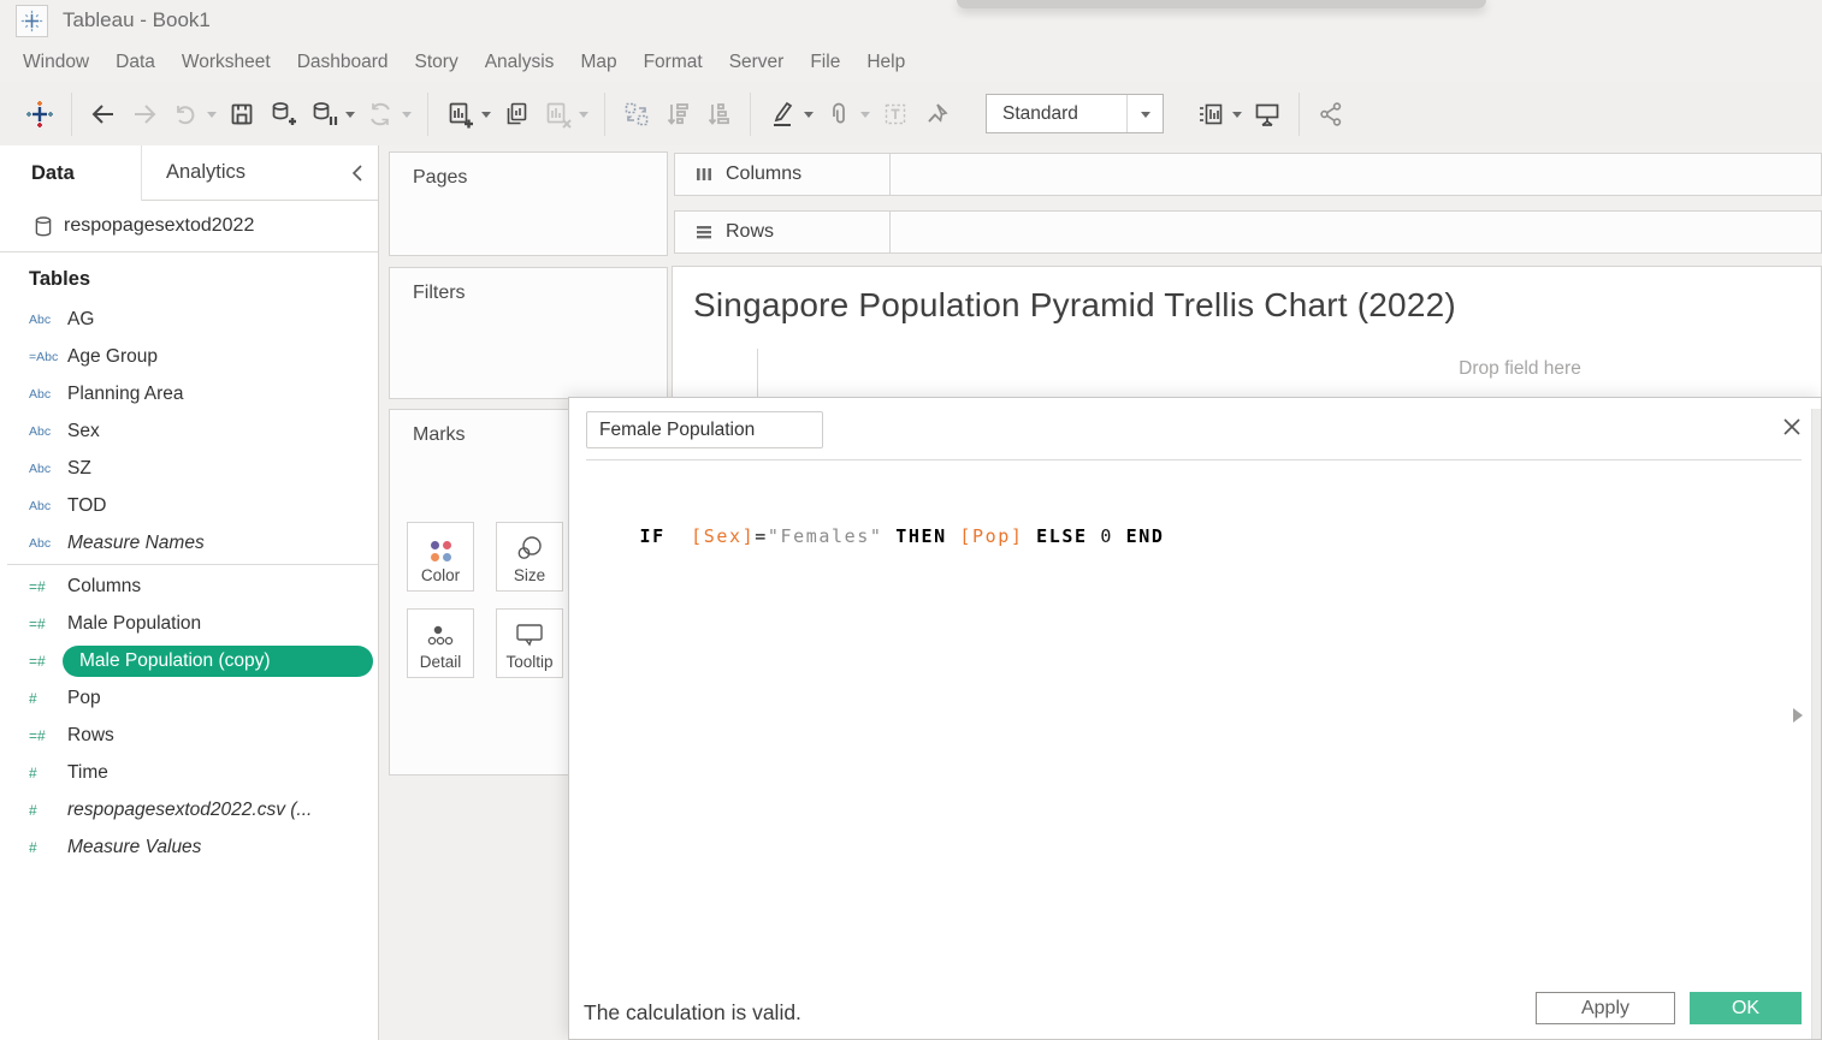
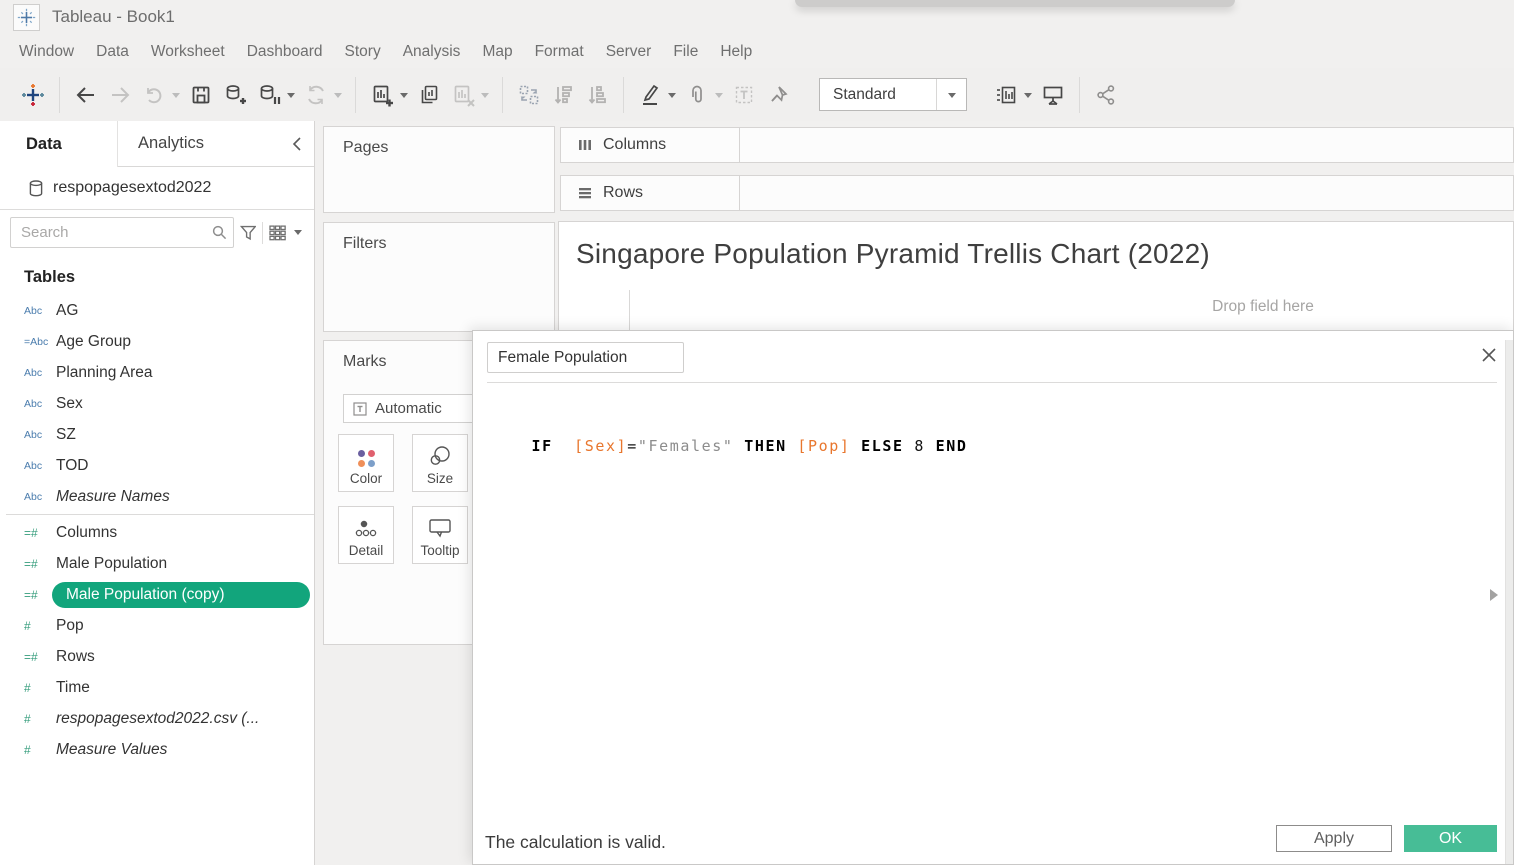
  Tableau - Book1
  Window
  Data
  Worksheet
  Dashboard
  Story
  Analysis
  Map
  Format
  Server
  File
  Help
  Standard
  Data
  Analytics
  respopagesextod2022
+ Search
  Tables
  Abc
  AG
  =Abc
  Age Group
  Abc
  Planning Area
  Abc
  Sex
  Abc
  SZ
  Abc
  TOD
  Abc
  Measure Names
  =#
  Columns
  =#
  Male Population
  =#
  Male Population (copy)
  #
  Pop
  =#
  Rows
  #
  Time
  #
  respopagesextod2022.csv (...
  #
  Measure Values
  Pages
  Filters
  Marks
+ Automatic
  Color
  Size
  Detail
  Tooltip
  Columns
  Rows
  Singapore Population Pyramid Trellis Chart (2022)
  Drop field here
  Female Population
- IF [Sex]="Females" THEN [Pop] ELSE 0 END
+ IF [Sex]="Females" THEN [Pop] ELSE 8 END
  The calculation is valid.
  Apply
  OK
